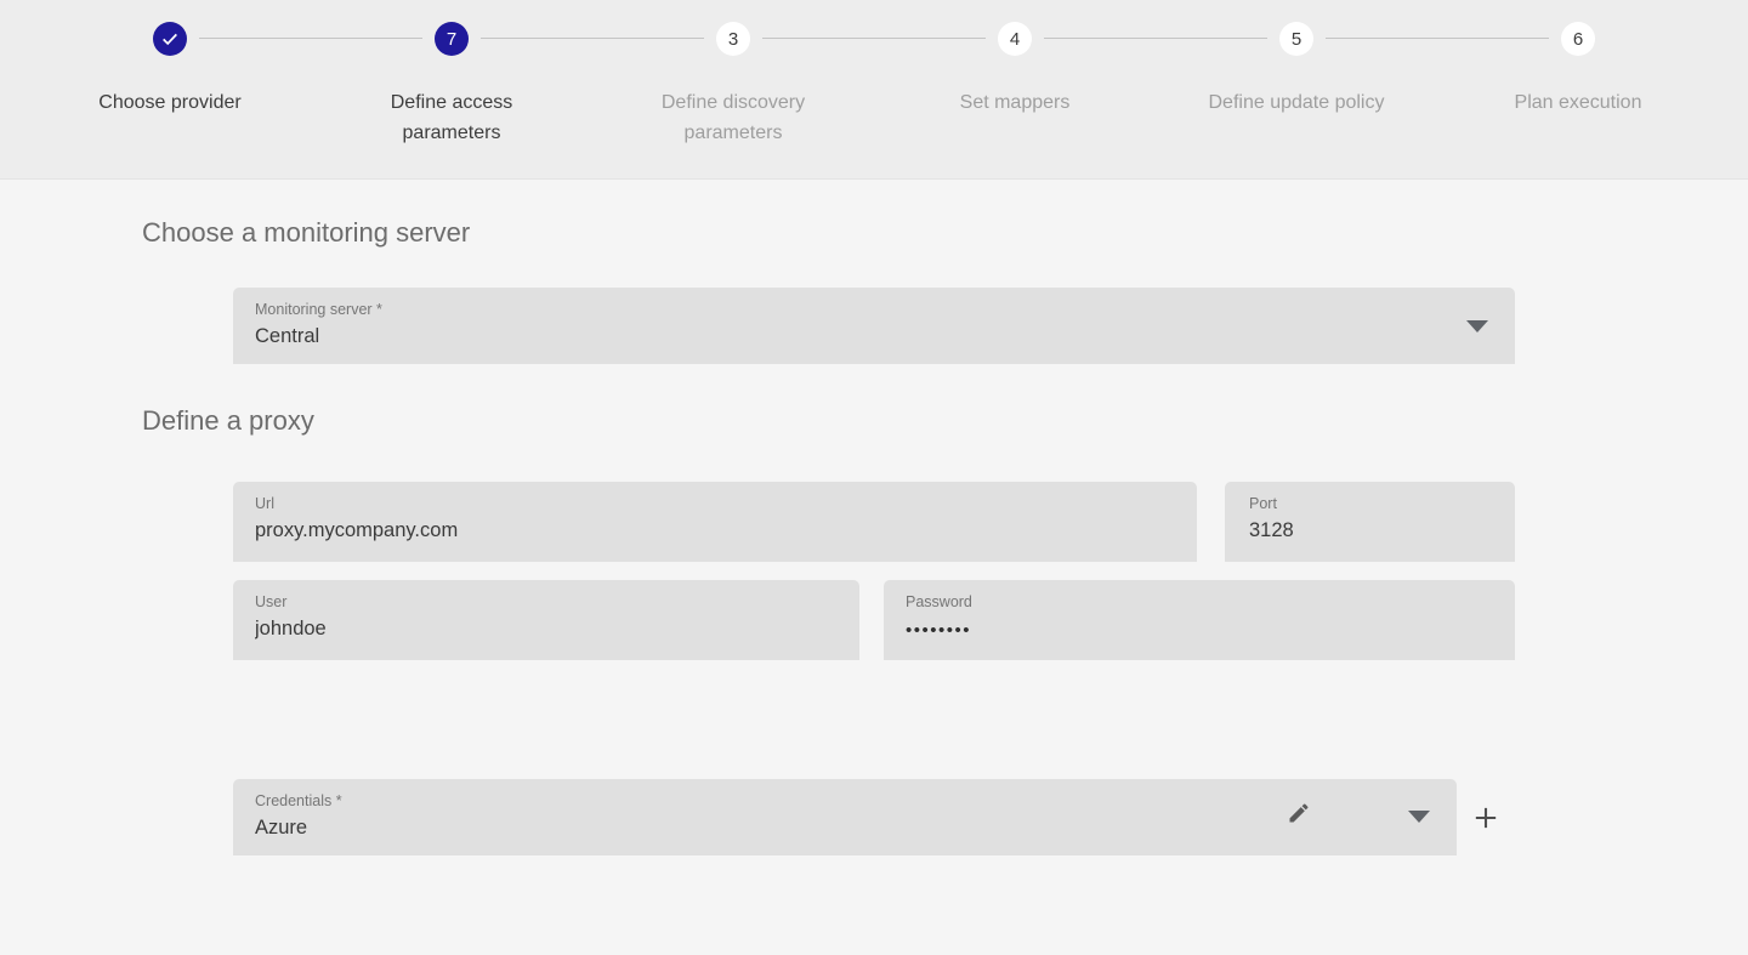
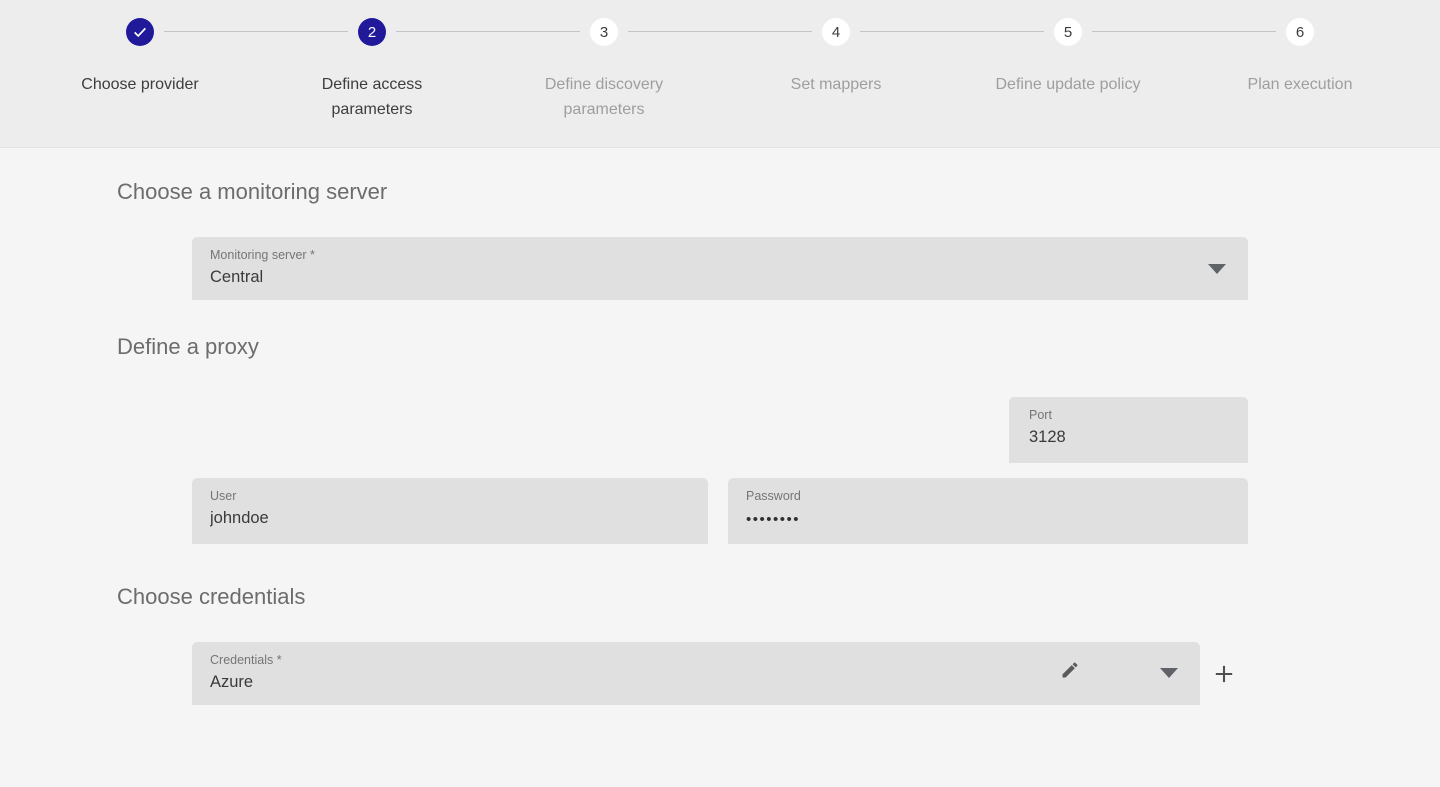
  Choose provider
- 7
+ 2
  Define access parameters
  3
  Define discovery parameters
  4
  Set mappers
  5
  Define update policy
  6
  Plan execution
  Choose a monitoring server
  Monitoring server *
  Central
  Define a proxy
- Url
- proxy.mycompany.com
  Port
  3128
  User
  johndoe
  Password
  ••••••••
+ Choose credentials
  Credentials *
  Azure
